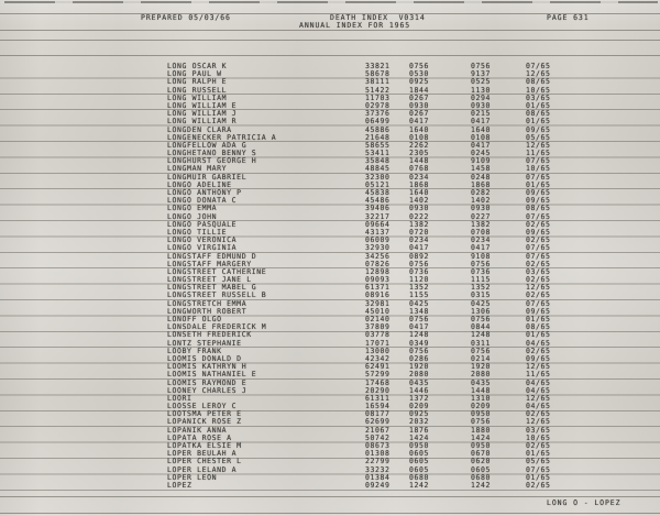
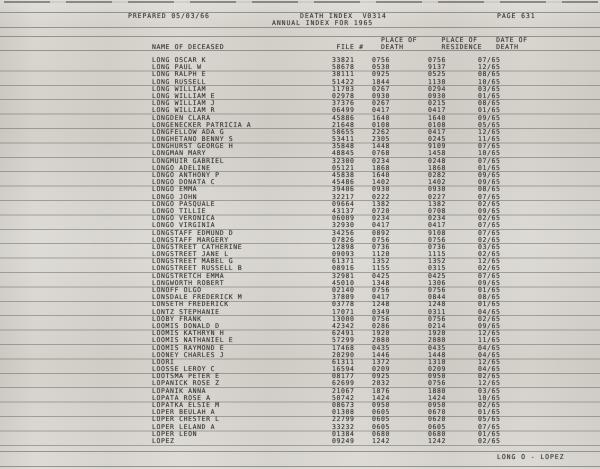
  PREPARED 05/03/66
  DEATH INDEX V0314
  ANNUAL INDEX FOR 1965
  PAGE 631
+ PLACE OF PLACE OF DATE OF
+ NAME OF DECEASED FILE # DEATH RESIDENCE DEATH
  LONG OSCAR K 33821 0756 0756 07/65
  LONG PAUL W 58678 0530 9137 12/65
  LONG RALPH E 38111 0925 0525 08/65
  LONG RUSSELL 51422 1844 1130 10/65
  LONG WILLIAM 11703 0267 0294 03/65
  LONG WILLIAM E 02978 0930 0930 01/65
  LONG WILLIAM J 37376 0267 0215 08/65
  LONG WILLIAM R 06499 0417 0417 01/65
  LONGDEN CLARA 45886 1640 1640 09/65
  LONGFELLOW ADA G 58655 2262 0417 12/65
  LONGHETANO BENNY S 53411 2305 0245 11/65
  LONGHURST GEORGE H 35848 1448 9109 07/65
  LONGMAN MARY 48845 0768 1458 10/65
  LONGMUIR GABRIEL 32300 0234 0248 07/65
  LONGO ADELINE 05121 1868 1868 01/65
  LONGO ANTHONY P 45838 1640 0282 09/65
  LONGO DONATA C 45486 1402 1402 09/65
  LONGO EMMA 39406 0930 0930 08/65
  LONGO JOHN 32217 0222 0227 07/65
  LONGO PASQUALE 09664 1382 1382 02/65
  LONGO TILLIE 43137 0720 0708 09/65
  LONGO VERONICA 06009 0234 0234 02/65
  LONGO VIRGINIA 32930 0417 0417 07/65
  LONGSTAFF EDMUND D 34256 0892 9108 07/65
  LONGSTAFF MARGERY 07826 0756 0756 02/65
  LONGSTREET CATHERINE 12898 0736 0736 03/65
  LONGSTREET JANE L 09093 1120 1115 02/65
  LONGSTREET MABEL G 61371 1352 1352 12/65
  LONGSTREET RUSSELL B 08916 1155 0315 02/65
  LONGSTRETCH EMMA 32981 0425 0425 07/65
  LONGWORTH ROBERT 45010 1348 1306 09/65
  LONOFF OLGO 02140 0756 0756 01/65
  LONSDALE FREDERICK M 37809 0417 0844 08/65
  LONSETH FREDERICK 03778 1248 1248 01/65
  LONTZ STEPHANIE 17071 0349 0311 04/65
  LOOBY FRANK 13000 0756 0756 02/65
  LOOMIS DONALD D 42342 0286 0214 09/65
  LOOMIS KATHRYN H 62491 1920 1920 12/65
  LOOMIS NATHANIEL E 57299 2080 2080 11/65
  LOOMIS RAYMOND E 17468 0435 0435 04/65
  LOONEY CHARLES J 20290 1446 1448 04/65
  LOORI 61311 1372 1310 12/65
  LOOSSE LEROY C 16594 0209 0209 04/65
  LOOTSMA PETER E 08177 0925 0950 02/65
  LOPANICK ROSE Z 62699 2032 0756 12/65
  LOPANIK ANNA 21067 1876 1880 03/65
  LOPATA ROSE A 50742 1424 1424 10/65
  LOPATKA ELSIE M 08673 0950 0950 02/65
  LOPER BEULAH A 01308 0605 0670 01/65
  LOPER CHESTER L 22799 0605 0620 05/65
  LOPER LELAND A 33232 0605 0605 07/65
  LOPER LEON 01384 0680 0680 01/65
  LOPEZ 09249 1242 1242 02/65
  LONG O - LOPEZ
